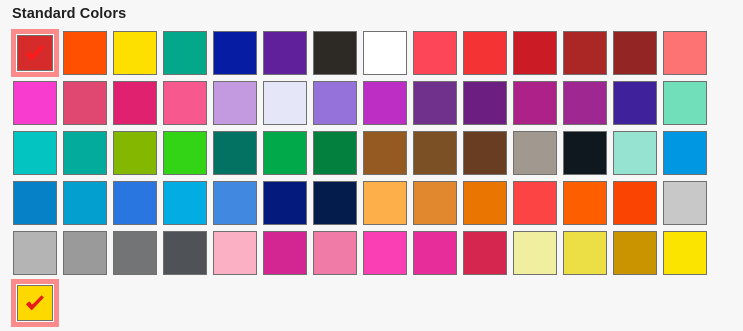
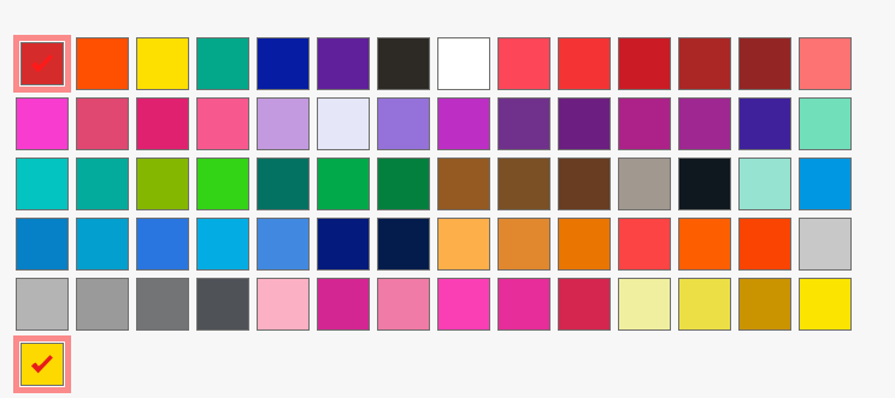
- Standard Colors
